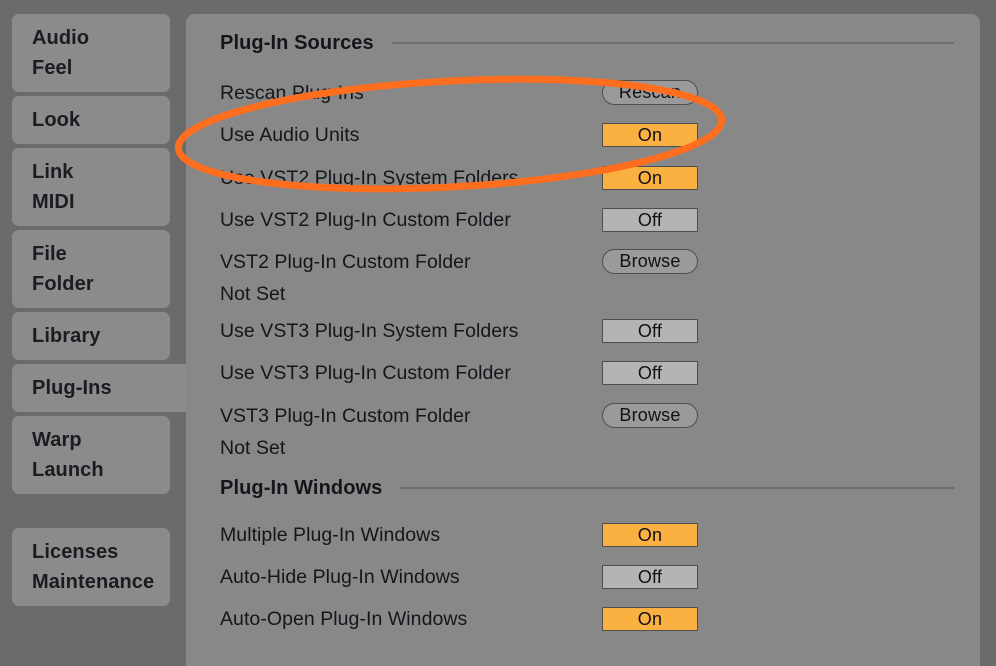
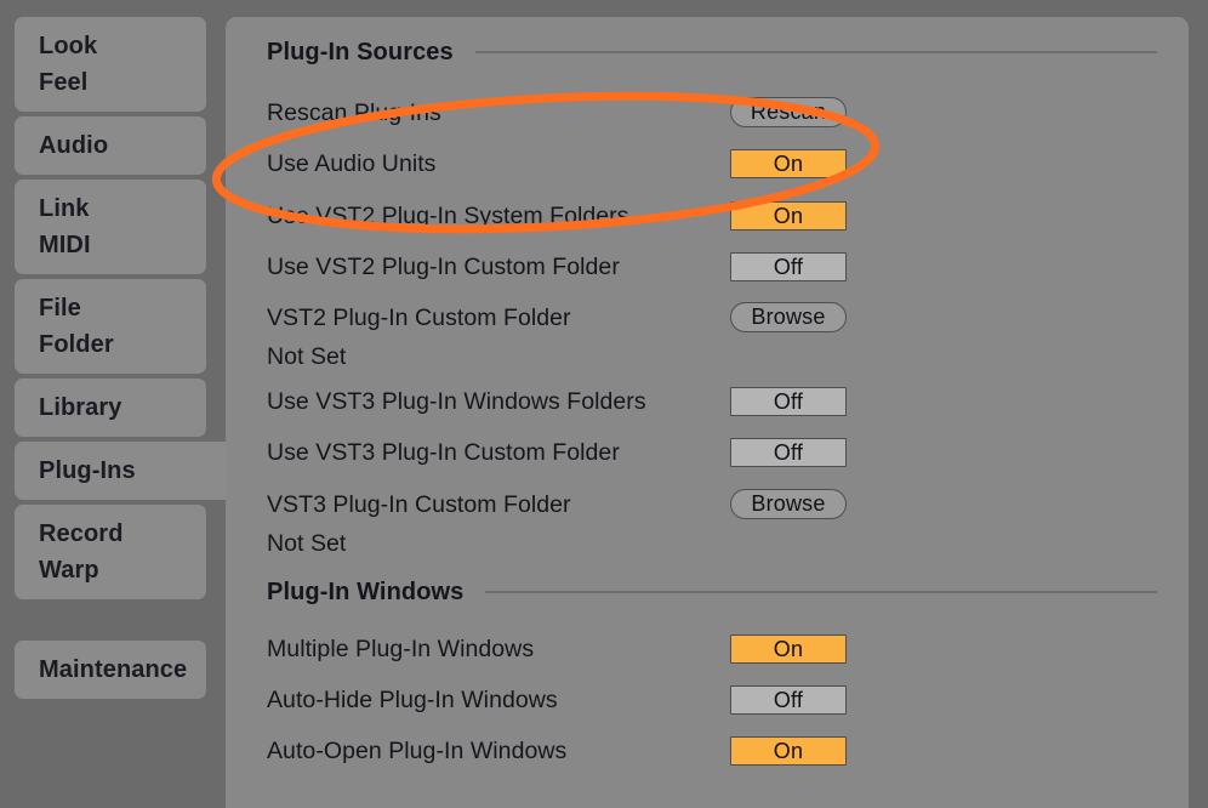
- Audio
+ Look
  Feel
- Look
+ Audio
  Link
  MIDI
  File
  Folder
  Library
  Plug-Ins
+ Record
  Warp
- Launch
- Licenses
  Maintenance
  Plug-In Sources
  Use Audio Units
  On
  VST2 Plug-In System Folders
  On
  Use VST2 Plug-In Custom Folder
  Off
  VST2 Plug-In Custom Folder
  Browse
  Not Set
- Use VST3 Plug-In System Folders
+ Use VST3 Plug-In Windows Folders
  Off
  Use VST3 Plug-In Custom Folder
  Off
  VST3 Plug-In Custom Folder
  Browse
  Not Set
  Plug-In Windows
  Multiple Plug-In Windows
  On
  Auto-Hide Plug-In Windows
  Off
  Auto-Open Plug-In Windows
  On
